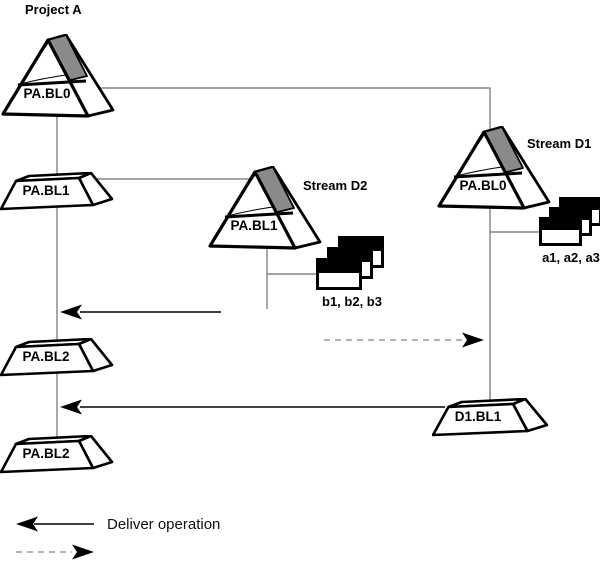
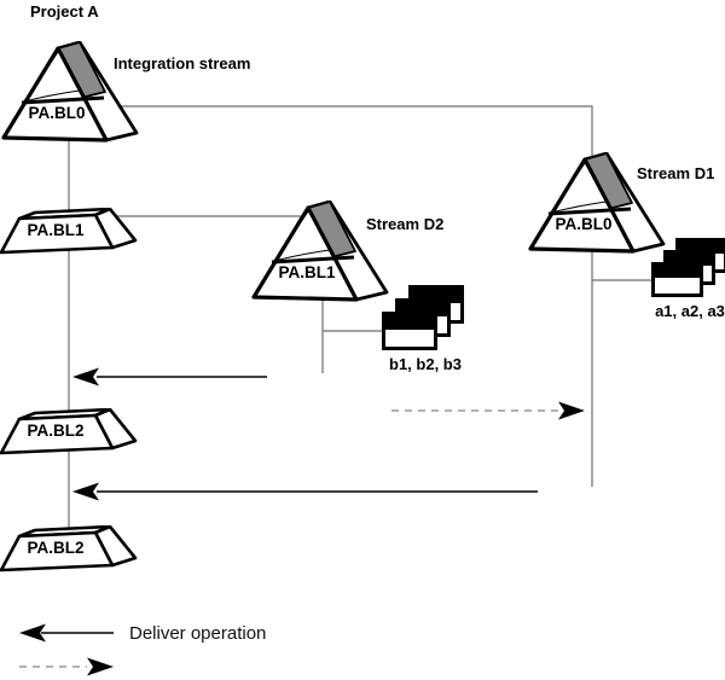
  Project A
  PA.BL0
+ Integration stream
  PA.BL1
  Stream D2
  PA.BL0
  Stream D1
  PA.BL1
  PA.BL2
  PA.BL2
- D1.BL1
  b1, b2, b3
  a1, a2, a3
  Deliver operation
